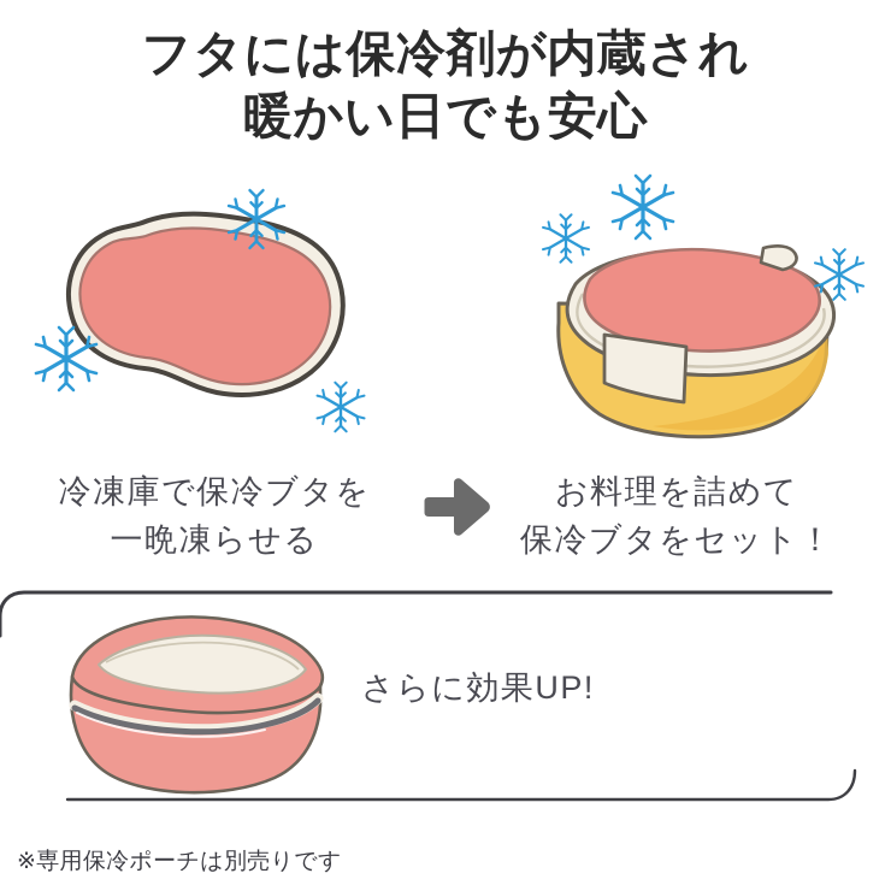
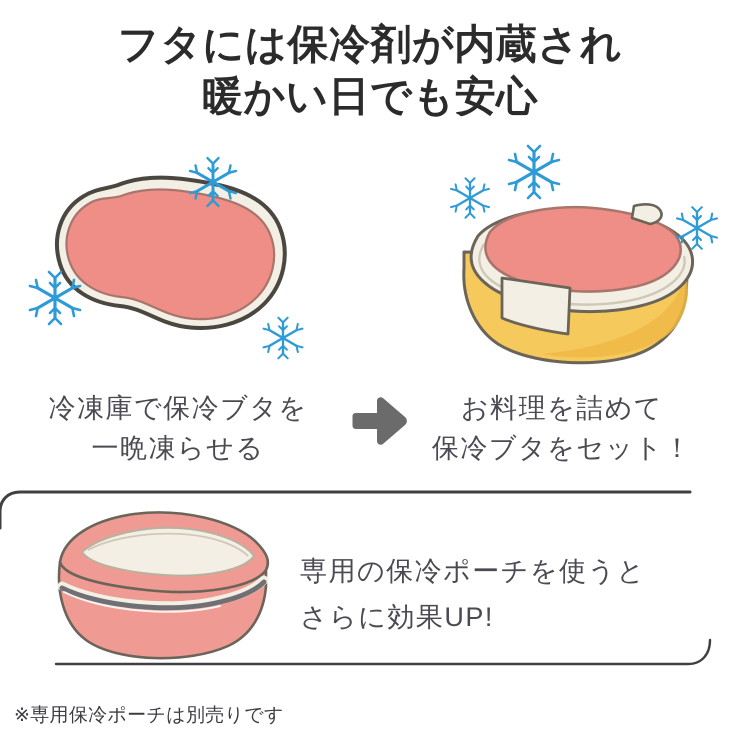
  フタには保冷剤が内蔵され
  暖かい日でも安心
  冷凍庫で保冷ブタを
  一晩凍らせる
  お料理を詰めて
  保冷ブタをセット！
+ 専用の保冷ポーチを使うと
  さらに効果UP!
  ※専用保冷ポーチは別売りです
